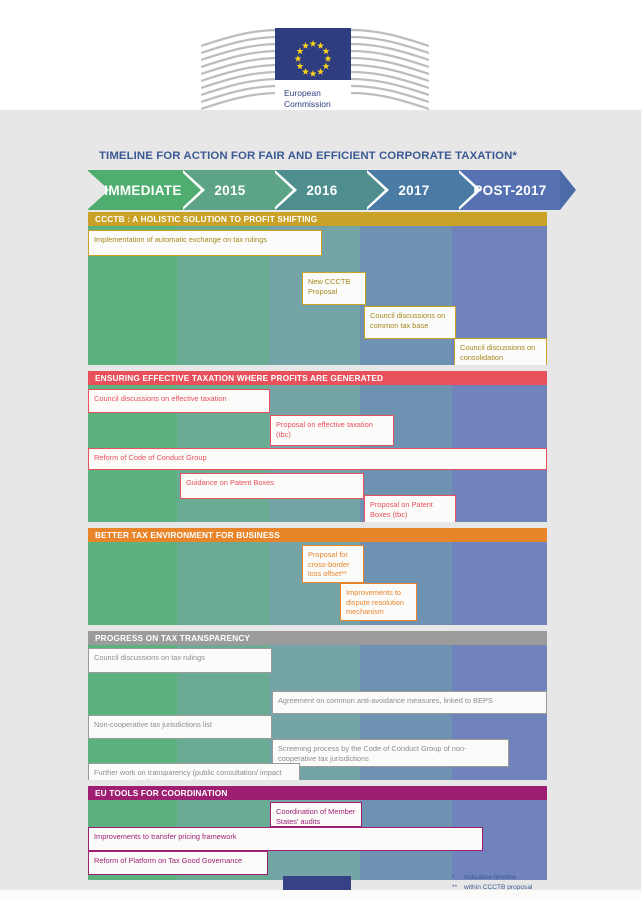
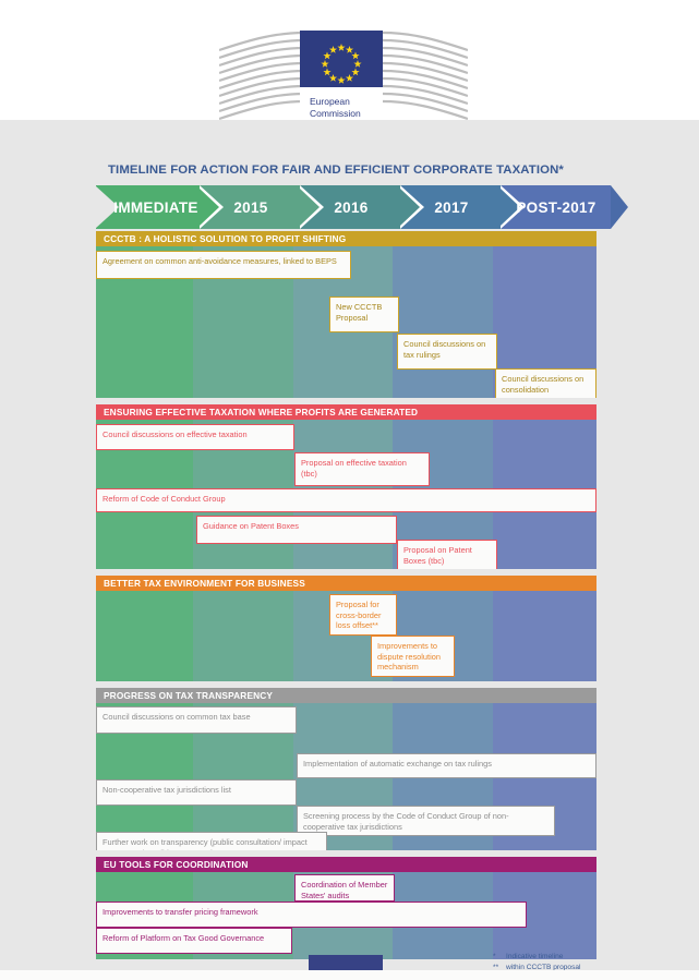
  European
  Commission
  TIMELINE FOR ACTION FOR FAIR AND EFFICIENT CORPORATE TAXATION*
  IMMEDIATE
  2015
  2016
  2017
  POST-2017
  CCCTB : A HOLISTIC SOLUTION TO PROFIT SHIFTING
- Implementation of automatic exchange on tax rulings
+ Agreement on common anti-avoidance measures, linked to BEPS
  New CCCTB Proposal
- Council discussions on common tax base
+ Council discussions on tax rulings
  Council discussions on consolidation
  ENSURING EFFECTIVE TAXATION WHERE PROFITS ARE GENERATED
  Council discussions on effective taxation
  Proposal on effective taxation (tbc)
  Reform of Code of Conduct Group
  Guidance on Patent Boxes
  Proposal on Patent Boxes (tbc)
  BETTER TAX ENVIRONMENT FOR BUSINESS
  Proposal for cross-border loss offset**
  Improvements to dispute resolution mechanism
  PROGRESS ON TAX TRANSPARENCY
- Council discussions on tax rulings
+ Council discussions on common tax base
- Agreement on common anti-avoidance measures, linked to BEPS
+ Implementation of automatic exchange on tax rulings
  Non-cooperative tax jurisdictions list
  Screening process by the Code of Conduct Group of non-cooperative tax jurisdictions
  EU TOOLS FOR COORDINATION
  Coordination of Member States' audits
  Improvements to transfer pricing framework
  Reform of Platform on Tax Good Governance
